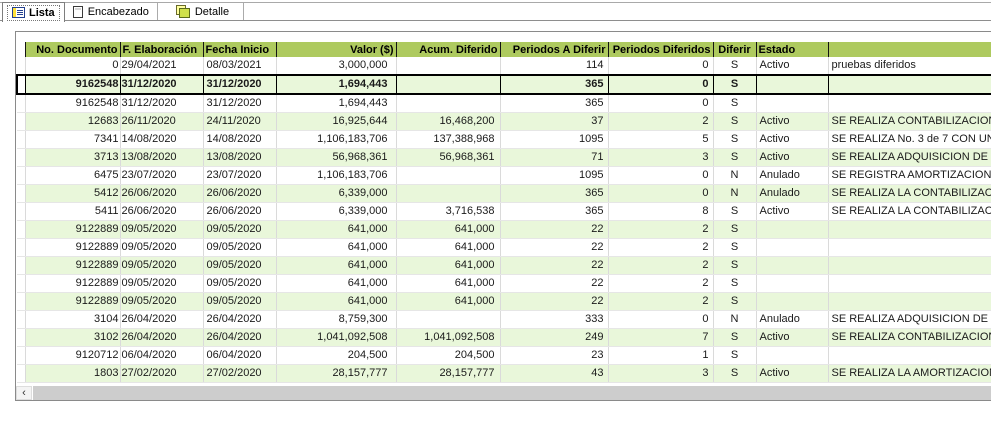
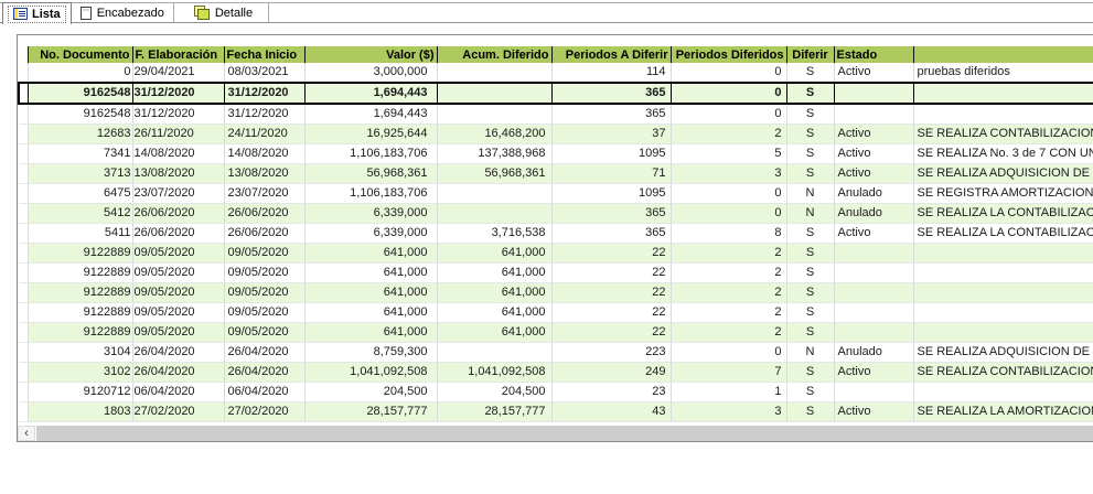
  Lista
  Encabezado
  Detalle
  	No. Documento	F. Elaboración	Fecha Inicio	Valor ($)	Acum. Diferido	Periodos A Diferir	Periodos Diferidos	Diferir	Estado
  	0	29/04/2021	08/03/2021	3,000,000		114	0	S	Activo	pruebas diferidos
  	9162548	31/12/2020	31/12/2020	1,694,443		365	0	S
  	9162548	31/12/2020	31/12/2020	1,694,443		365	0	S
  	12683	26/11/2020	24/11/2020	16,925,644	16,468,200	37	2	S	Activo	SE REALIZA CONTABILIZACIO
  	7341	14/08/2020	14/08/2020	1,106,183,706	137,388,968	1095	5	S	Activo	SE REALIZA No. 3 de 7 CON U
  	3713	13/08/2020	13/08/2020	56,968,361	56,968,361	71	3	S	Activo	SE REALIZA ADQUISICION DE
  	6475	23/07/2020	23/07/2020	1,106,183,706		1095	0	N	Anulado	SE REGISTRA AMORTIZACION
  	5412	26/06/2020	26/06/2020	6,339,000		365	0	N	Anulado	SE REALIZA LA CONTABILIZAC
  	5411	26/06/2020	26/06/2020	6,339,000	3,716,538	365	8	S	Activo	SE REALIZA LA CONTABILIZAC
  	9122889	09/05/2020	09/05/2020	641,000	641,000	22	2	S
  	9122889	09/05/2020	09/05/2020	641,000	641,000	22	2	S
  	9122889	09/05/2020	09/05/2020	641,000	641,000	22	2	S
  	9122889	09/05/2020	09/05/2020	641,000	641,000	22	2	S
  	9122889	09/05/2020	09/05/2020	641,000	641,000	22	2	S
- 	3104	26/04/2020	26/04/2020	8,759,300		333	0	N	Anulado	SE REALIZA ADQUISICION DE
+ 	3104	26/04/2020	26/04/2020	8,759,300		223	0	N	Anulado	SE REALIZA ADQUISICION DE
  	3102	26/04/2020	26/04/2020	1,041,092,508	1,041,092,508	249	7	S	Activo	SE REALIZA CONTABILIZACIO
  	9120712	06/04/2020	06/04/2020	204,500	204,500	23	1	S
  	1803	27/02/2020	27/02/2020	28,157,777	28,157,777	43	3	S	Activo	SE REALIZA LA AMORTIZACIO
  ‹
